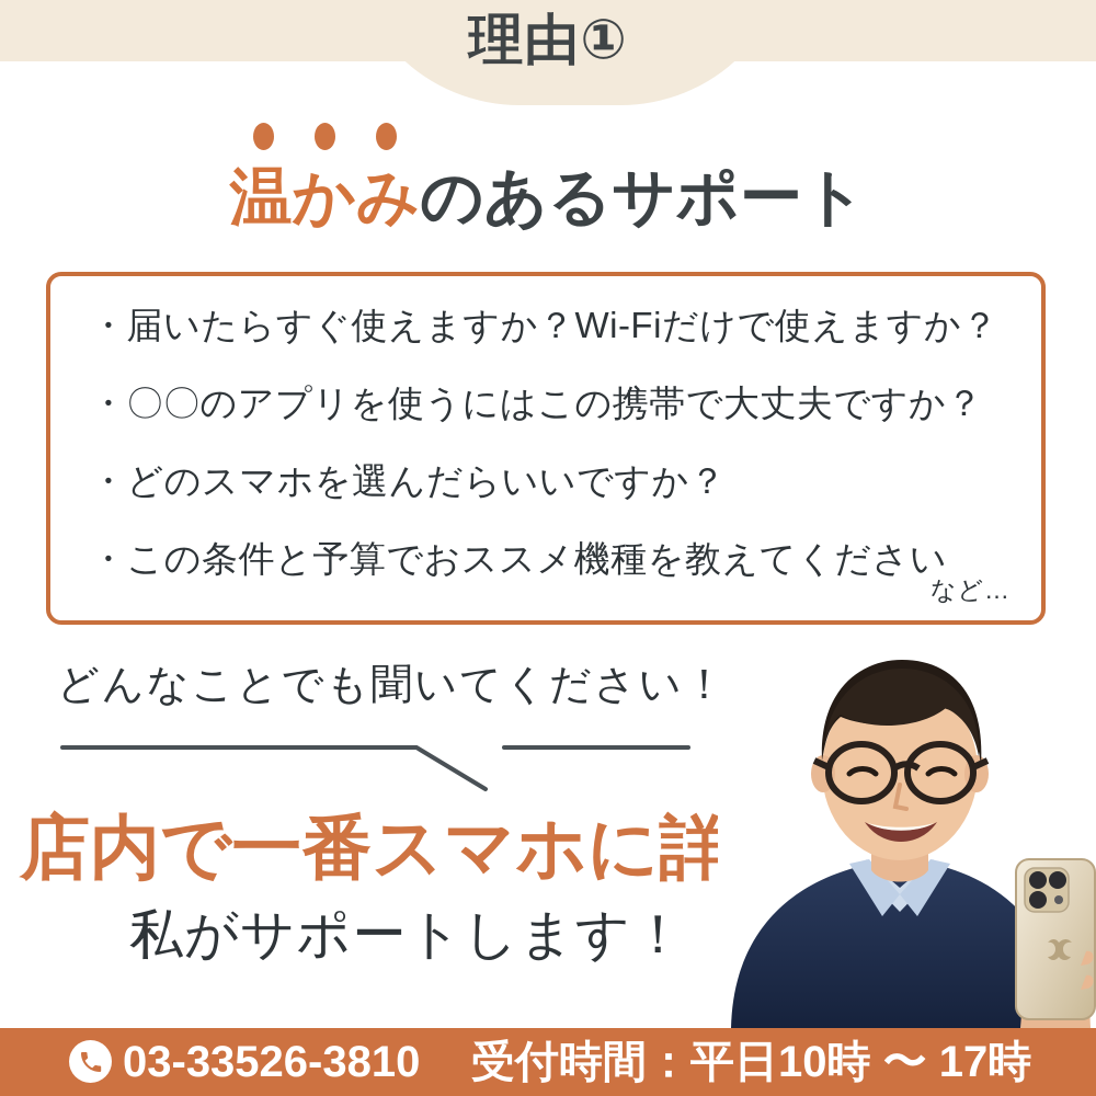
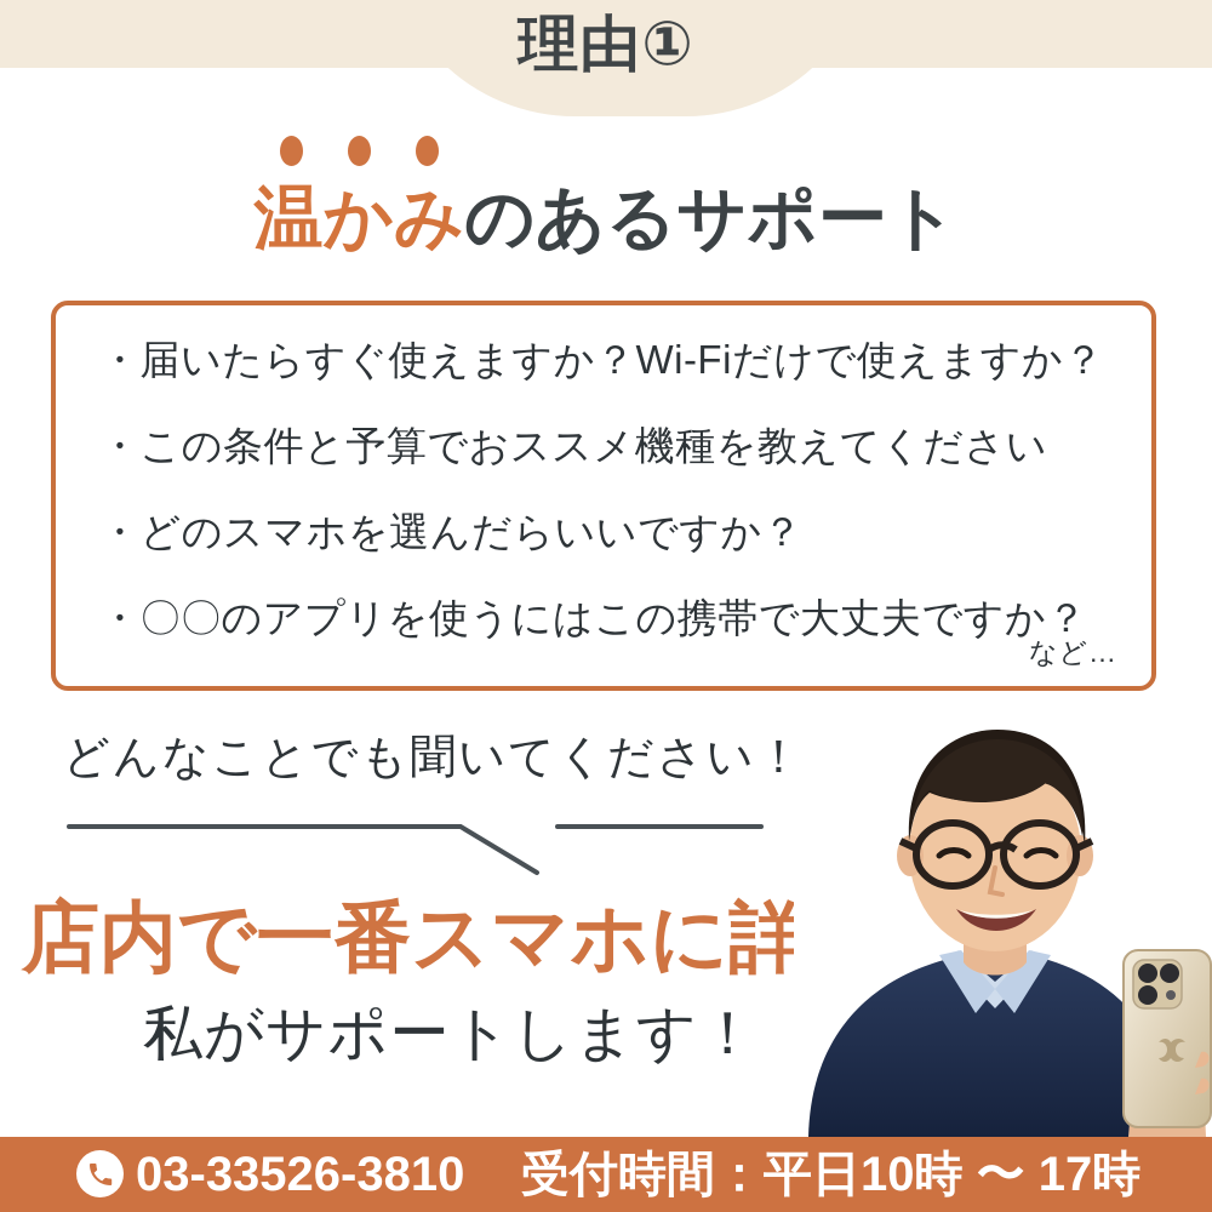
  理由①
  温かみのあるサポート
  ・届いたらすぐ使えますか？Wi-Fiだけで使えますか？
- ・〇〇のアプリを使うにはこの携帯で大丈夫ですか？
+ ・この条件と予算でおススメ機種を教えてください
  ・どのスマホを選んだらいいですか？
- ・この条件と予算でおススメ機種を教えてください
+ ・〇〇のアプリを使うにはこの携帯で大丈夫ですか？
  など…
  どんなことでも聞いてください！
  店内で一番スマホに詳
  私がサポートします！
  03-33526-3810
  受付時間：平日10時 〜 17時
